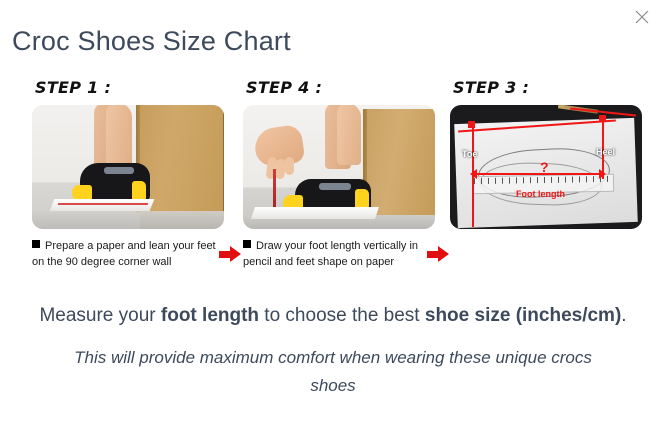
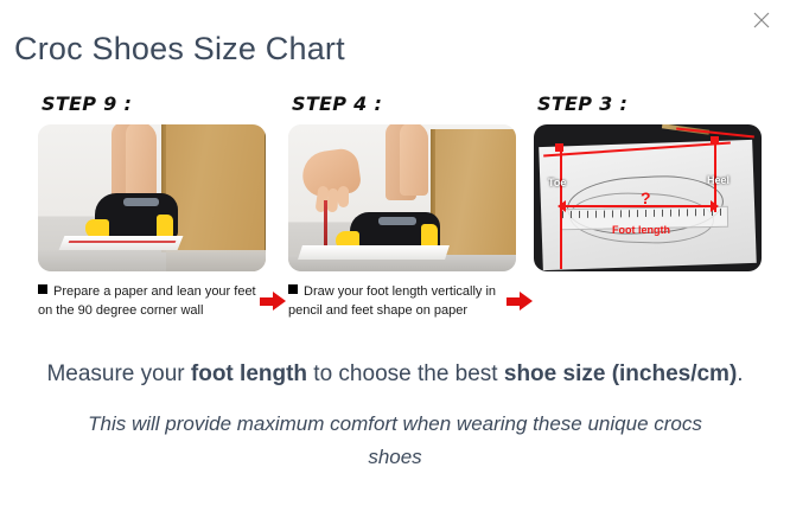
  Croc Shoes Size Chart
- STEP 1 :
+ STEP 9 :
  Prepare a paper and lean your feet on the 90 degree corner wall
  STEP 4 :
  Draw your foot length vertically in pencil and feet shape on paper
  STEP 3 :
  Toe
  Heel
  ?
  Foot length
  Measure your foot length to choose the best shoe size (inches/cm).
  This will provide maximum comfort when wearing these unique crocs shoes
